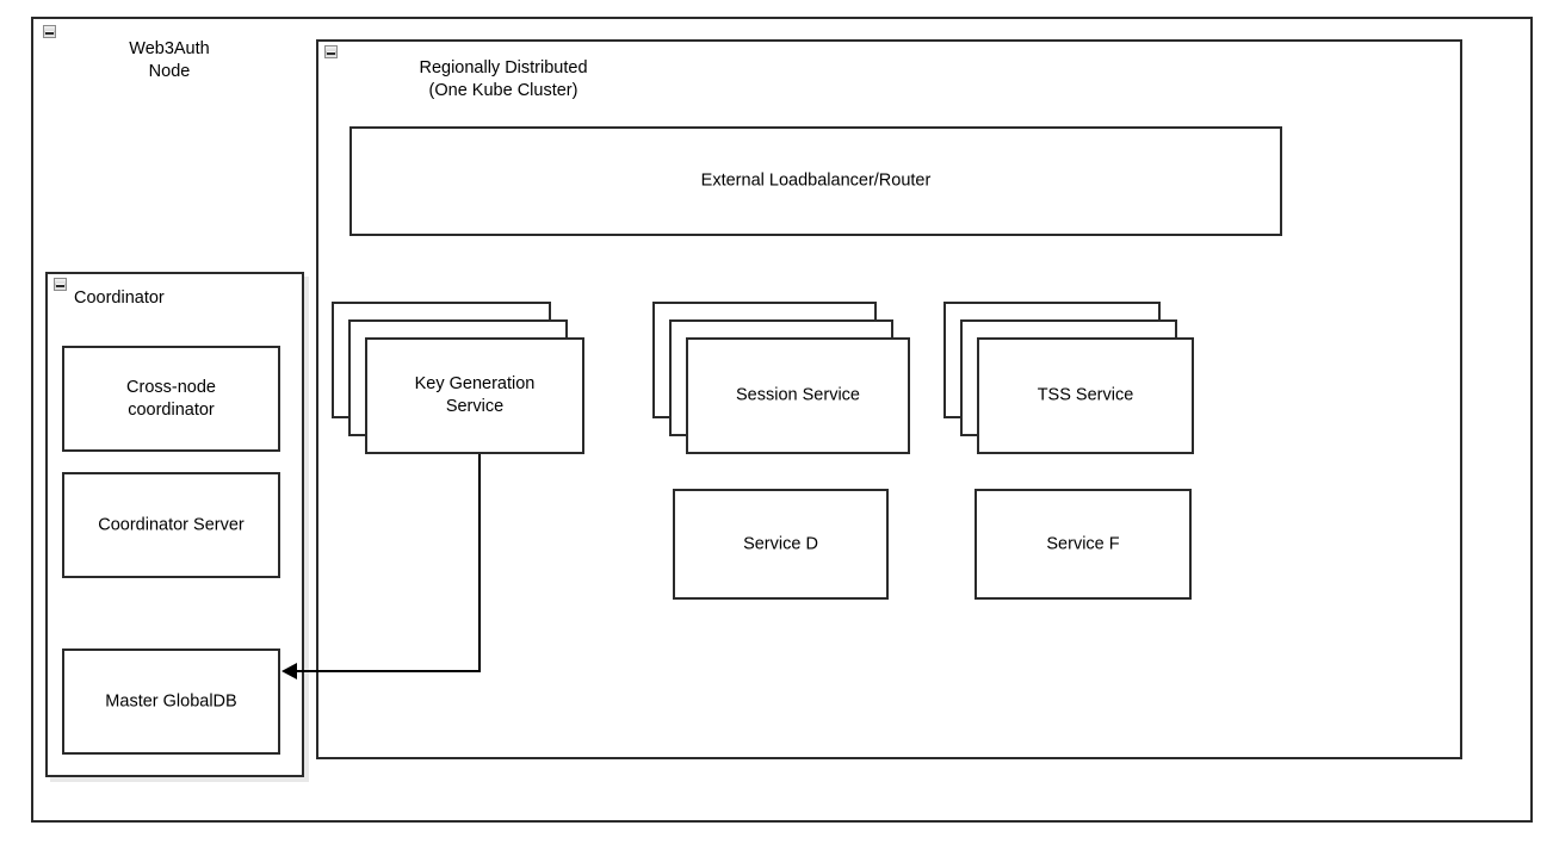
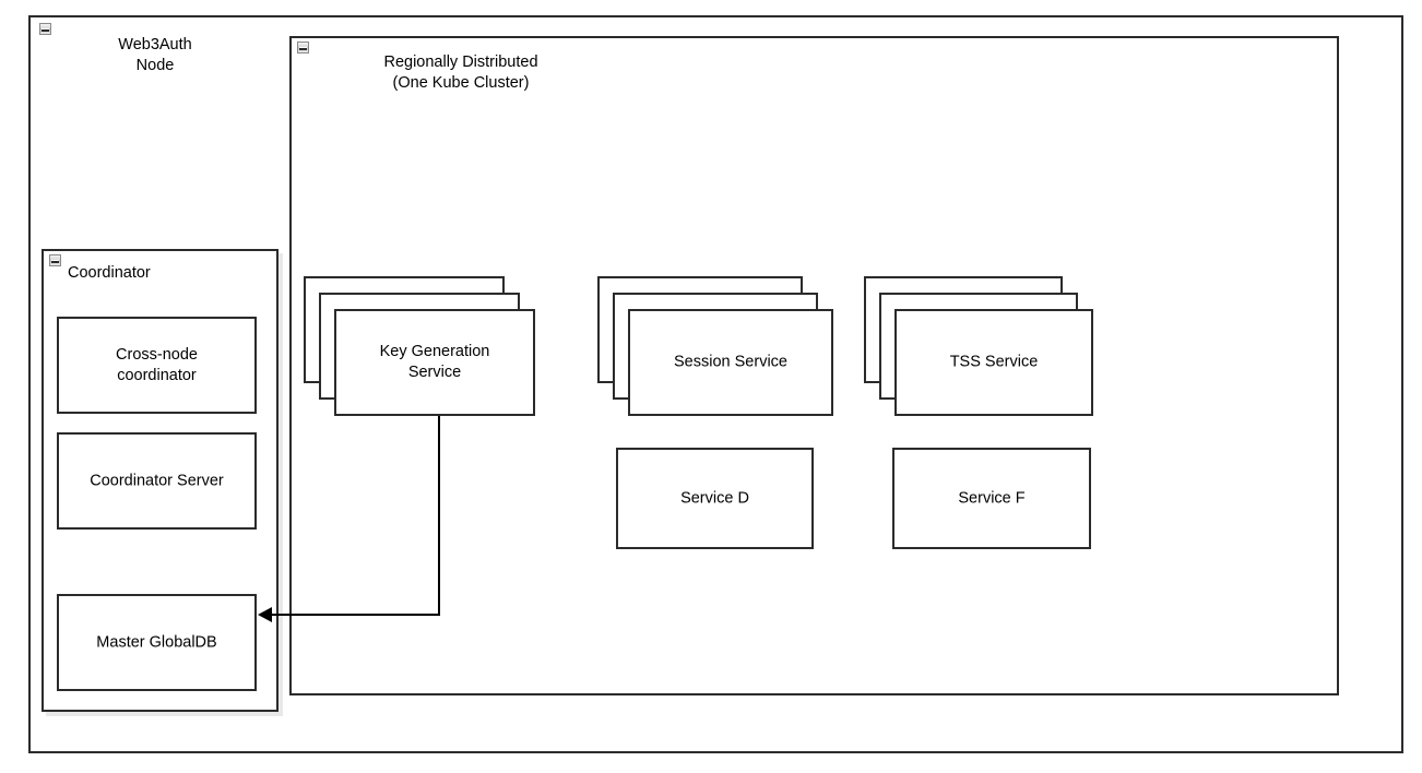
  Web3Auth
  Node
  Regionally Distributed
  (One Kube Cluster)
- External Loadbalancer/Router
  Key Generation
  Service
  Session Service
  TSS Service
  Service D
  Service F
  Coordinator
  Cross-node
  coordinator
  Coordinator Server
  Master GlobalDB
